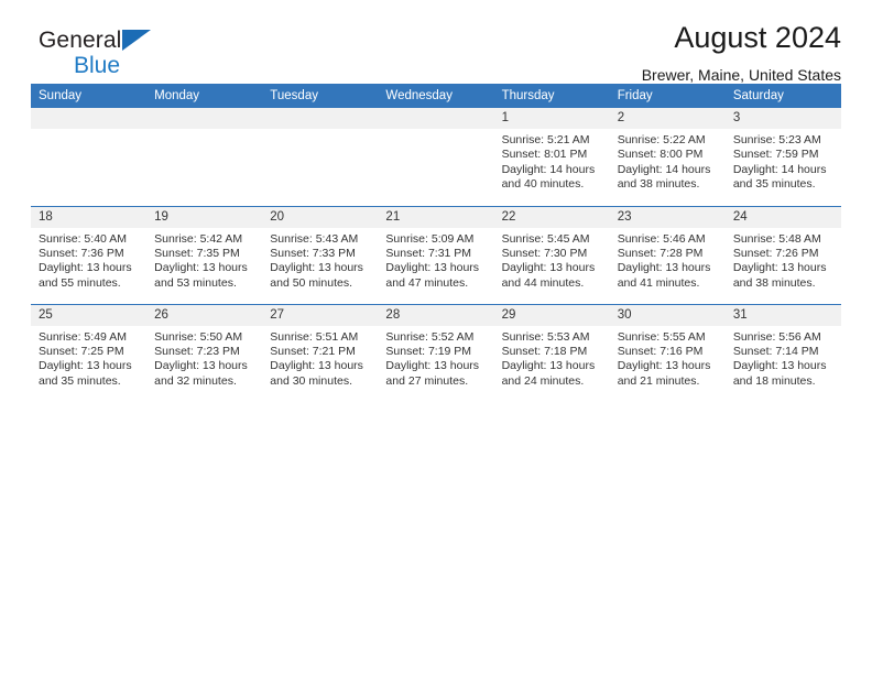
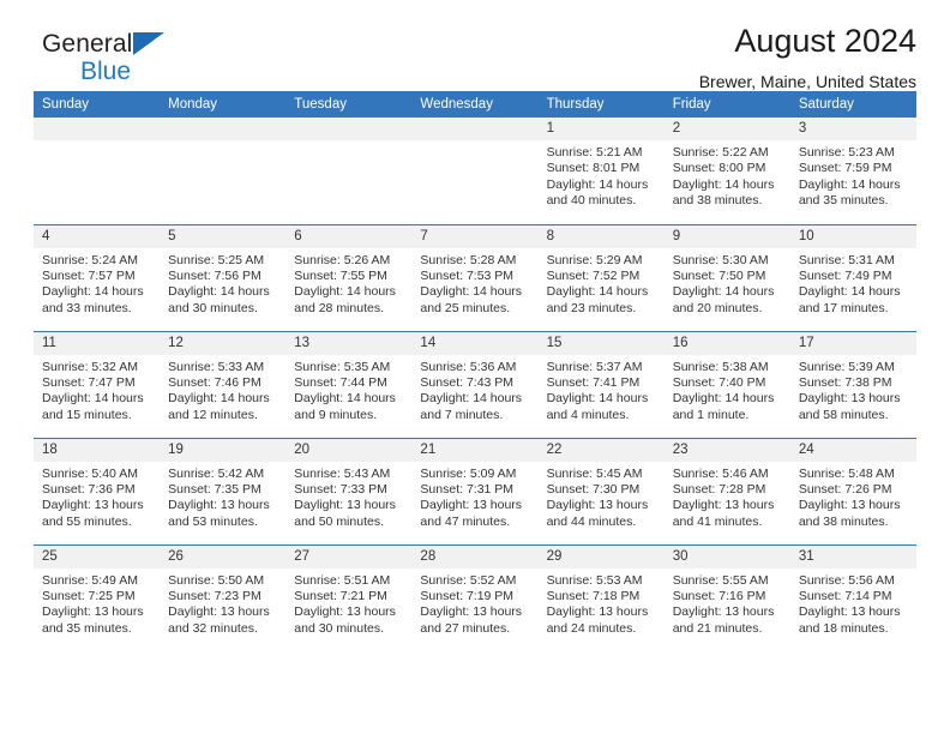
  General
  Blue
  August 2024
  Brewer, Maine, United States
  Sunday	Monday	Tuesday	Wednesday	Thursday	Friday	Saturday
  				1Sunrise: 5:21 AMSunset: 8:01 PMDaylight: 14 hoursand 40 minutes.	2Sunrise: 5:22 AMSunset: 8:00 PMDaylight: 14 hoursand 38 minutes.	3Sunrise: 5:23 AMSunset: 7:59 PMDaylight: 14 hoursand 35 minutes.
+ 4Sunrise: 5:24 AMSunset: 7:57 PMDaylight: 14 hoursand 33 minutes.	5Sunrise: 5:25 AMSunset: 7:56 PMDaylight: 14 hoursand 30 minutes.	6Sunrise: 5:26 AMSunset: 7:55 PMDaylight: 14 hoursand 28 minutes.	7Sunrise: 5:28 AMSunset: 7:53 PMDaylight: 14 hoursand 25 minutes.	8Sunrise: 5:29 AMSunset: 7:52 PMDaylight: 14 hoursand 23 minutes.	9Sunrise: 5:30 AMSunset: 7:50 PMDaylight: 14 hoursand 20 minutes.	10Sunrise: 5:31 AMSunset: 7:49 PMDaylight: 14 hoursand 17 minutes.
+ 11Sunrise: 5:32 AMSunset: 7:47 PMDaylight: 14 hoursand 15 minutes.	12Sunrise: 5:33 AMSunset: 7:46 PMDaylight: 14 hoursand 12 minutes.	13Sunrise: 5:35 AMSunset: 7:44 PMDaylight: 14 hoursand 9 minutes.	14Sunrise: 5:36 AMSunset: 7:43 PMDaylight: 14 hoursand 7 minutes.	15Sunrise: 5:37 AMSunset: 7:41 PMDaylight: 14 hoursand 4 minutes.	16Sunrise: 5:38 AMSunset: 7:40 PMDaylight: 14 hoursand 1 minute.	17Sunrise: 5:39 AMSunset: 7:38 PMDaylight: 13 hoursand 58 minutes.
  18Sunrise: 5:40 AMSunset: 7:36 PMDaylight: 13 hoursand 55 minutes.	19Sunrise: 5:42 AMSunset: 7:35 PMDaylight: 13 hoursand 53 minutes.	20Sunrise: 5:43 AMSunset: 7:33 PMDaylight: 13 hoursand 50 minutes.	21Sunrise: 5:09 AMSunset: 7:31 PMDaylight: 13 hoursand 47 minutes.	22Sunrise: 5:45 AMSunset: 7:30 PMDaylight: 13 hoursand 44 minutes.	23Sunrise: 5:46 AMSunset: 7:28 PMDaylight: 13 hoursand 41 minutes.	24Sunrise: 5:48 AMSunset: 7:26 PMDaylight: 13 hoursand 38 minutes.
  25Sunrise: 5:49 AMSunset: 7:25 PMDaylight: 13 hoursand 35 minutes.	26Sunrise: 5:50 AMSunset: 7:23 PMDaylight: 13 hoursand 32 minutes.	27Sunrise: 5:51 AMSunset: 7:21 PMDaylight: 13 hoursand 30 minutes.	28Sunrise: 5:52 AMSunset: 7:19 PMDaylight: 13 hoursand 27 minutes.	29Sunrise: 5:53 AMSunset: 7:18 PMDaylight: 13 hoursand 24 minutes.	30Sunrise: 5:55 AMSunset: 7:16 PMDaylight: 13 hoursand 21 minutes.	31Sunrise: 5:56 AMSunset: 7:14 PMDaylight: 13 hoursand 18 minutes.
